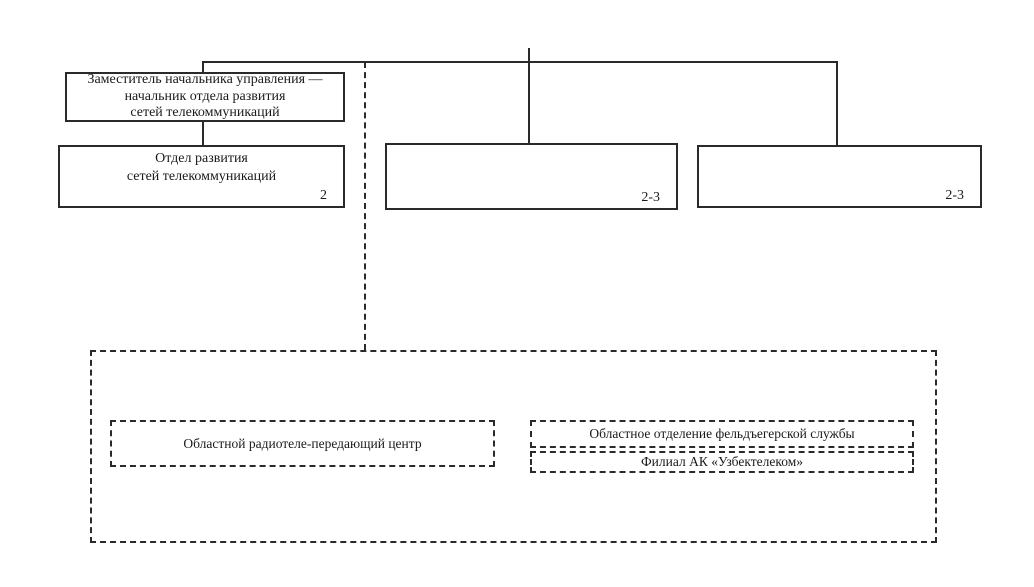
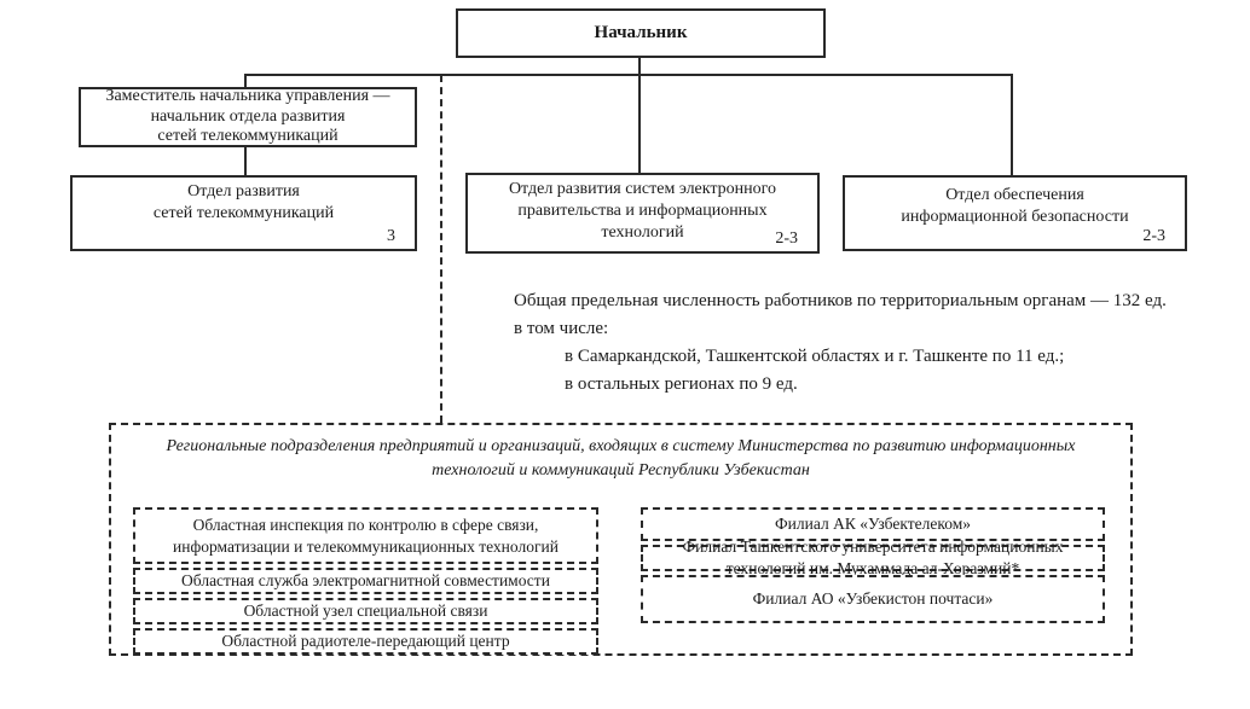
+ Начальник
  Заместитель начальника управления —
  начальник отдела развития
  сетей телекоммуникаций
  Отдел развития
  сетей телекоммуникаций
- 2
+ 3
+ Отдел развития систем электронного
+ правительства и информационных
+ технологий
  2-3
+ Отдел обеспечения
+ информационной безопасности
  2-3
+ Общая предельная численность работников по территориальным органам — 132 ед.
+ в том числе:
+ в Самаркандской, Ташкентской областях и г. Ташкенте по 11 ед.;
+ в остальных регионах по 9 ед.
+ Региональные подразделения предприятий и организаций, входящих в систему Министерства по развитию информационных технологий и коммуникаций Республики Узбекистан
+ Областная инспекция по контролю в сфере связи,
+ информатизации и телекоммуникационных технологий
+ Областная служба электромагнитной совместимости
+ Областной узел специальной связи
  Областной радиотеле-передающий центр
- Областное отделение фельдъегерской службы
  Филиал АК «Узбектелеком»
+ Филиал Ташкентского университета информационных
+ технологий им. Мухаммада ал-Хоразмий*
+ Филиал АО «Узбекистон почтаси»
